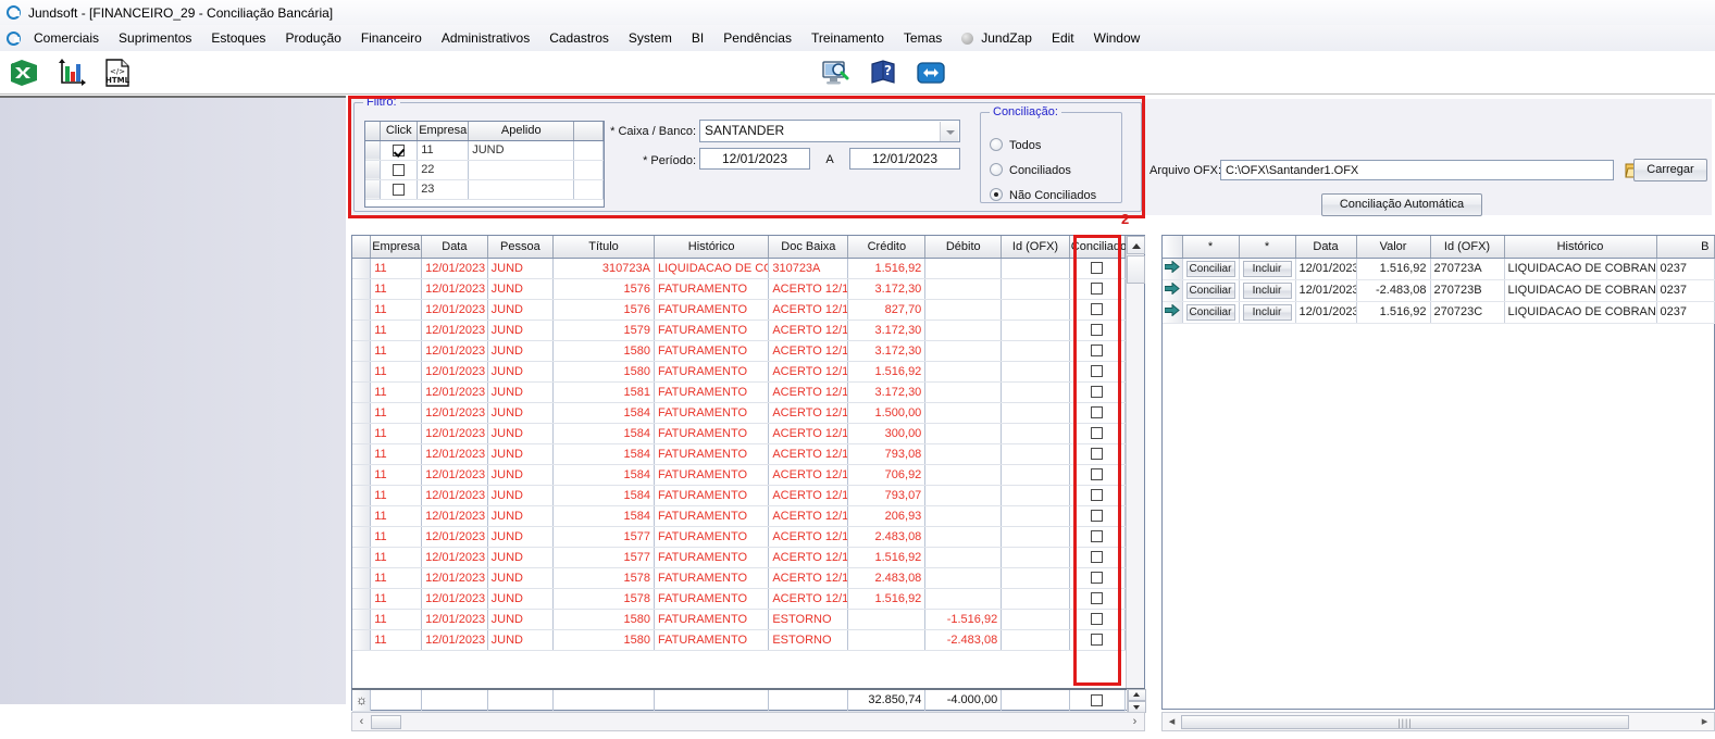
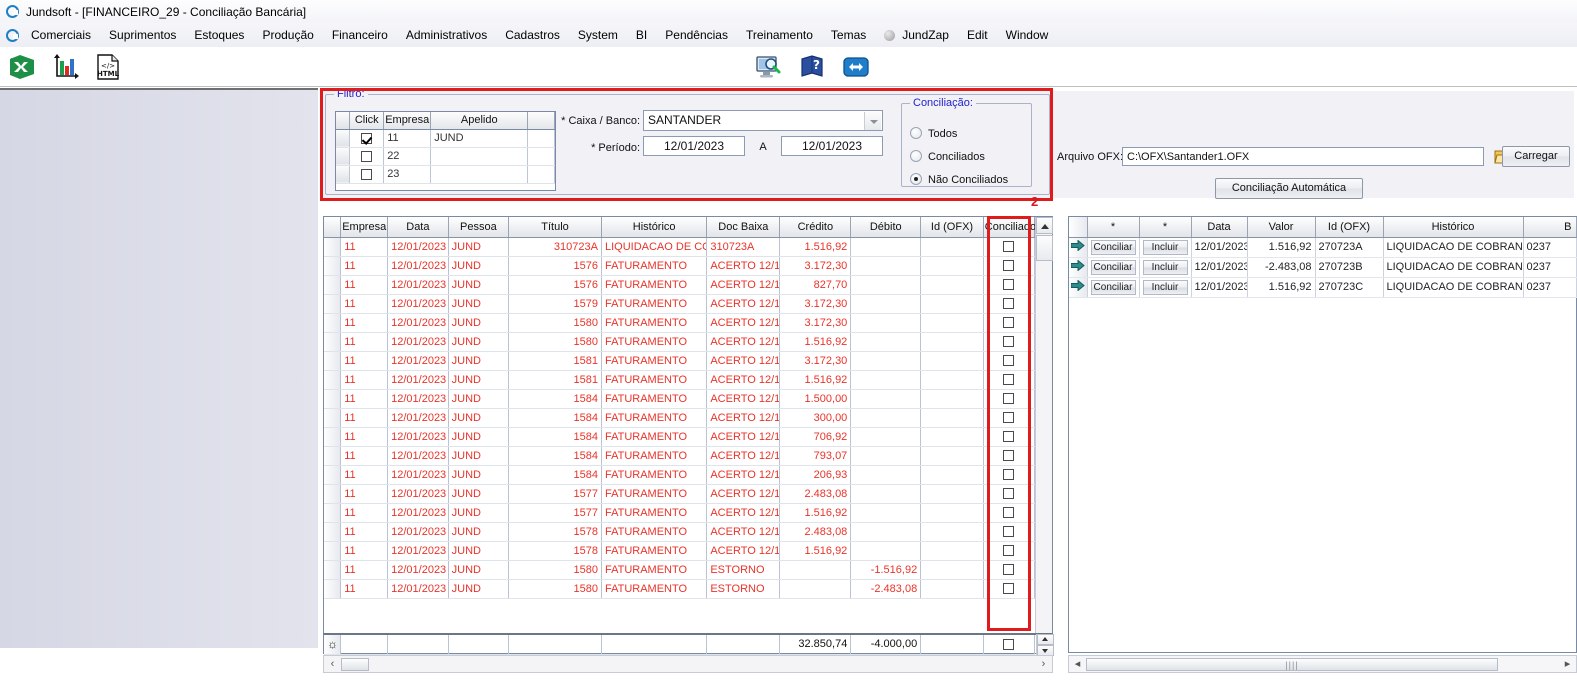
  Jundsoft - [FINANCEIRO_29 - Conciliação Bancária]
  Comerciais
  Suprimentos
  Estoques
  Produção
  Financeiro
  Administrativos
  Cadastros
  System
  BI
  Pendências
  Treinamento
  Temas
  JundZap
  Edit
  Window
  </>
  HTML
  ?
  Filtro:
  	Click	Empresa	Apelido
  		11	JUND
  		22
  		23
  * Caixa / Banco:
  SANTANDER
  * Período:
  12/01/2023
  A
  12/01/2023
  Conciliação:
  Todos
  Conciliados
  Não Conciliados
  Arquivo OFX
  C:\OFX\Santander1.OFX
  Carregar
  Conciliação Automática
  2
  	Empresa	Data	Pessoa	Título	Histórico	Doc Baixa	Crédito	Débito	Id (OFX)	Conciliado
  	11	12/01/2023	JUND	310723A	LIQUIDACAO DE CO	310723A	1.516,92
  	11	12/01/2023	JUND	1576	FATURAMENTO	ACERTO 12/1	3.172,30
  	11	12/01/2023	JUND	1576	FATURAMENTO	ACERTO 12/1	827,70
  	11	12/01/2023	JUND	1579	FATURAMENTO	ACERTO 12/1	3.172,30
  	11	12/01/2023	JUND	1580	FATURAMENTO	ACERTO 12/1	3.172,30
  	11	12/01/2023	JUND	1580	FATURAMENTO	ACERTO 12/1	1.516,92
  	11	12/01/2023	JUND	1581	FATURAMENTO	ACERTO 12/1	3.172,30
+ 	11	12/01/2023	JUND	1581	FATURAMENTO	ACERTO 12/1	1.516,92
  	11	12/01/2023	JUND	1584	FATURAMENTO	ACERTO 12/1	1.500,00
  	11	12/01/2023	JUND	1584	FATURAMENTO	ACERTO 12/1	300,00
- 	11	12/01/2023	JUND	1584	FATURAMENTO	ACERTO 12/1	793,08
  	11	12/01/2023	JUND	1584	FATURAMENTO	ACERTO 12/1	706,92
  	11	12/01/2023	JUND	1584	FATURAMENTO	ACERTO 12/1	793,07
  	11	12/01/2023	JUND	1584	FATURAMENTO	ACERTO 12/1	206,93
  	11	12/01/2023	JUND	1577	FATURAMENTO	ACERTO 12/1	2.483,08
  	11	12/01/2023	JUND	1577	FATURAMENTO	ACERTO 12/1	1.516,92
  	11	12/01/2023	JUND	1578	FATURAMENTO	ACERTO 12/1	2.483,08
  	11	12/01/2023	JUND	1578	FATURAMENTO	ACERTO 12/1	1.516,92
  	11	12/01/2023	JUND	1580	FATURAMENTO	ESTORNO		-1.516,92
  	11	12/01/2023	JUND	1580	FATURAMENTO	ESTORNO		-2.483,08
  ☼							32.850,74	-4.000,00
  ‹
  ›
  	*	*	Data	Valor	Id (OFX)	Histórico	B
  	Conciliar	Incluir	12/01/2023	1.516,92	270723A	LIQUIDACAO DE COBRAN	0237
  	Conciliar	Incluir	12/01/2023	-2.483,08	270723B	LIQUIDACAO DE COBRAN	0237
  	Conciliar	Incluir	12/01/2023	1.516,92	270723C	LIQUIDACAO DE COBRAN	0237
  ◂
  ||||
  ▸
